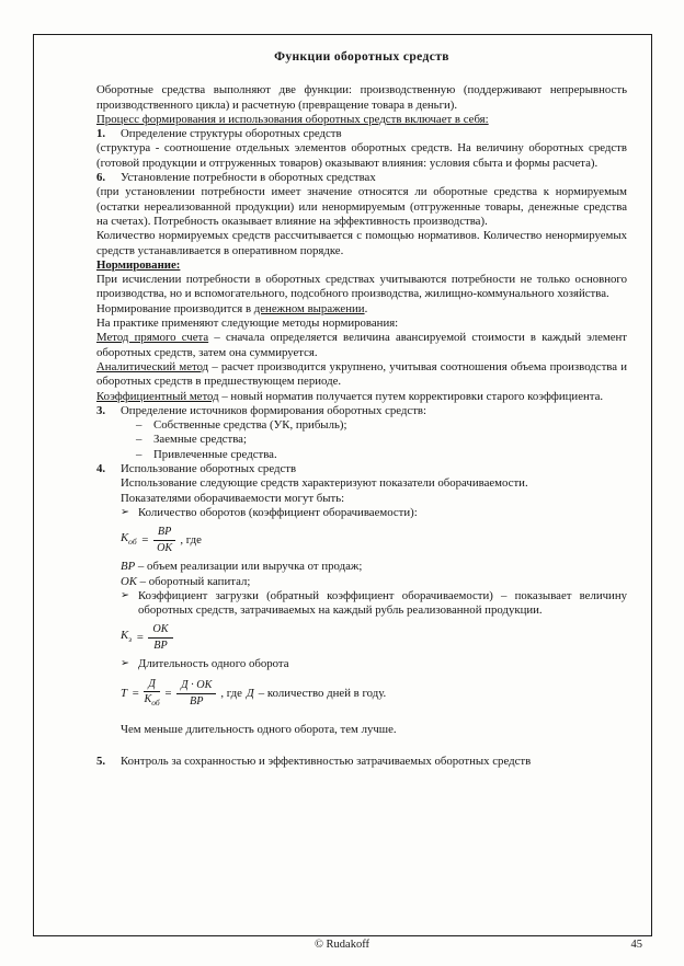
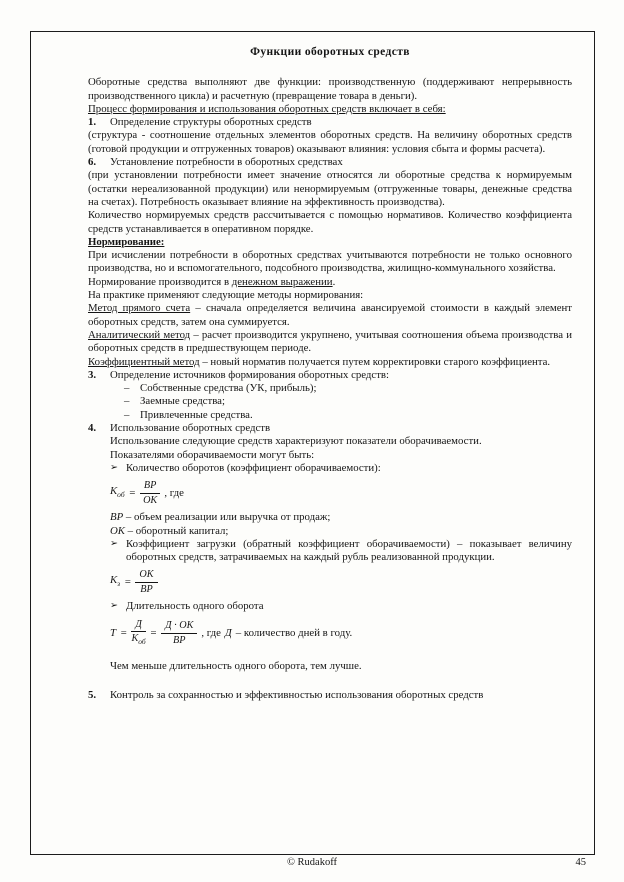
  Функции оборотных средств
  Оборотные средства выполняют две функции: производственную (поддерживают непрерывность производственного цикла) и расчетную (превращение товара в деньги).
  Процесс формирования и использования оборотных средств включает в себя:
  1.
  Определение структуры оборотных средств
  (структура - соотношение отдельных элементов оборотных средств. На величину оборотных средств (готовой продукции и отгруженных товаров) оказывают влияния: условия сбыта и формы расчета).
  6.
  Установление потребности в оборотных средствах
  (при установлении потребности имеет значение относятся ли оборотные средства к нормируемым (остатки нереализованной продукции) или ненормируемым (отгруженные товары, денежные средства на счетах). Потребность оказывает влияние на эффективность производства).
- Количество нормируемых средств рассчитывается с помощью нормативов. Количество ненормируемых средств устанавливается в оперативном порядке.
+ Количество нормируемых средств рассчитывается с помощью нормативов. Количество коэффициента средств устанавливается в оперативном порядке.
  Нормирование:
  При исчислении потребности в оборотных средствах учитываются потребности не только основного производства, но и вспомогательного, подсобного производства, жилищно-коммунального хозяйства.
  Нормирование производится в денежном выражении.
  На практике применяют следующие методы нормирования:
  Метод прямого счета – сначала определяется величина авансируемой стоимости в каждый элемент оборотных средств, затем она суммируется.
  Аналитический метод – расчет производится укрупнено, учитывая соотношения объема производства и оборотных средств в предшествующем периоде.
  Коэффициентный метод – новый норматив получается путем корректировки старого коэффициента.
  3.
  Определение источников формирования оборотных средств:
  –
  Собственные средства (УК, прибыль);
  –
  Заемные средства;
  –
  Привлеченные средства.
  4.
  Использование оборотных средств
  Использование следующие средств характеризуют показатели оборачиваемости.
  Показателями оборачиваемости могут быть:
  ➢
  Количество оборотов (коэффициент оборачиваемости):
  Коб
  =
  ВР
  ОК
  , где
  ВР – объем реализации или выручка от продаж;
  ОК – оборотный капитал;
  ➢
  Коэффициент загрузки (обратный коэффициент оборачиваемости) – показывает величину оборотных средств, затрачиваемых на каждый рубль реализованной продукции.
  Кз
  =
  ОК
  ВР
  ➢
  Длительность одного оборота
  Т
  =
  Д
  Коб
  =
  Д · ОК
  ВР
  , где
  Д
  – количество дней в году.
  Чем меньше длительность одного оборота, тем лучше.
  5.
- Контроль за сохранностью и эффективностью затрачиваемых оборотных средств
+ Контроль за сохранностью и эффективностью использования оборотных средств
  © Rudakoff
  45
